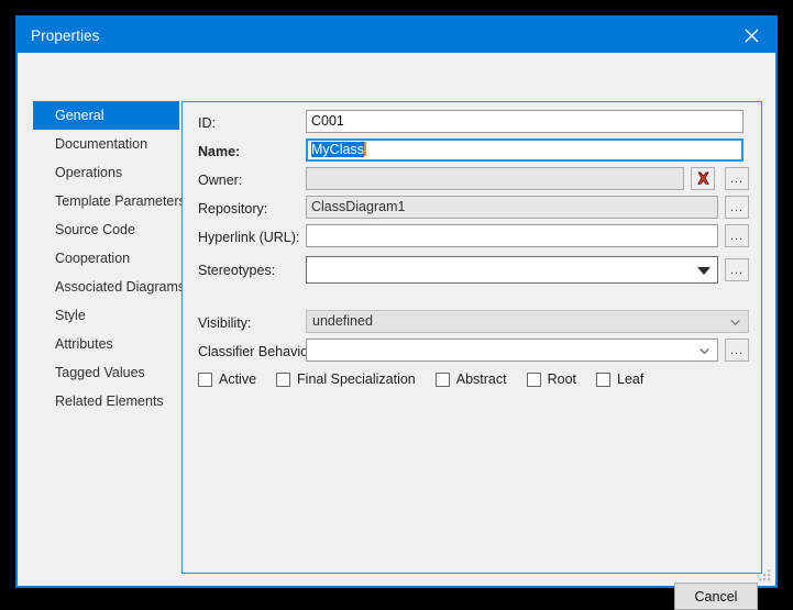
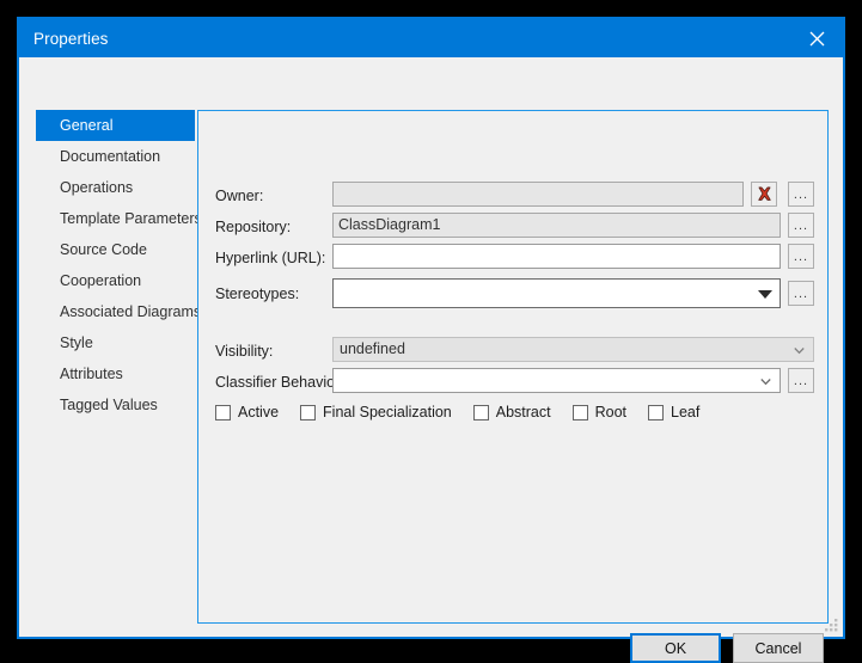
  Properties
  General
  Documentation
  Operations
  Template Parameter
  Source Code
  Cooperation
  Associated Diagram
  Style
  Attributes
  Tagged Values
- Related Elements
- ID:
- C001
- Name:
- MyClass
  Owner:
  ...
  Repository:
  ClassDiagram1
  ...
  Hyperlink (URL):
  ...
  Stereotypes:
  ...
  Visibility:
  undefined
  Classifier Behavio
  ...
  Active
  Final Specialization
  Abstract
  Root
  Leaf
+ OK
  Cancel
